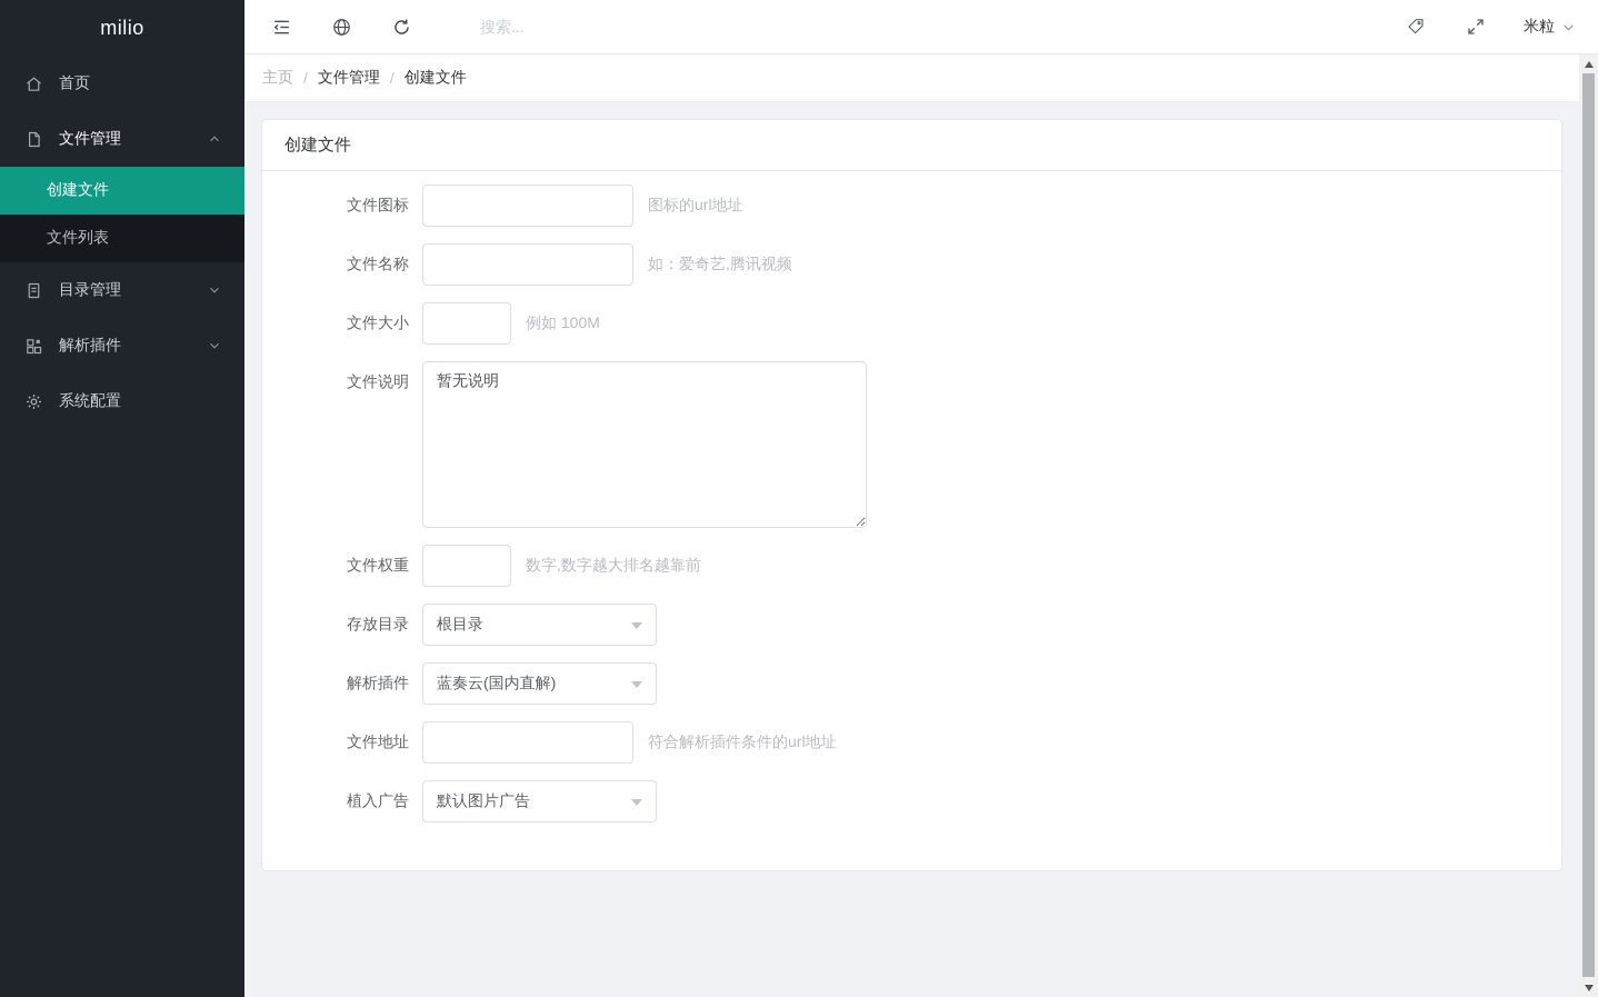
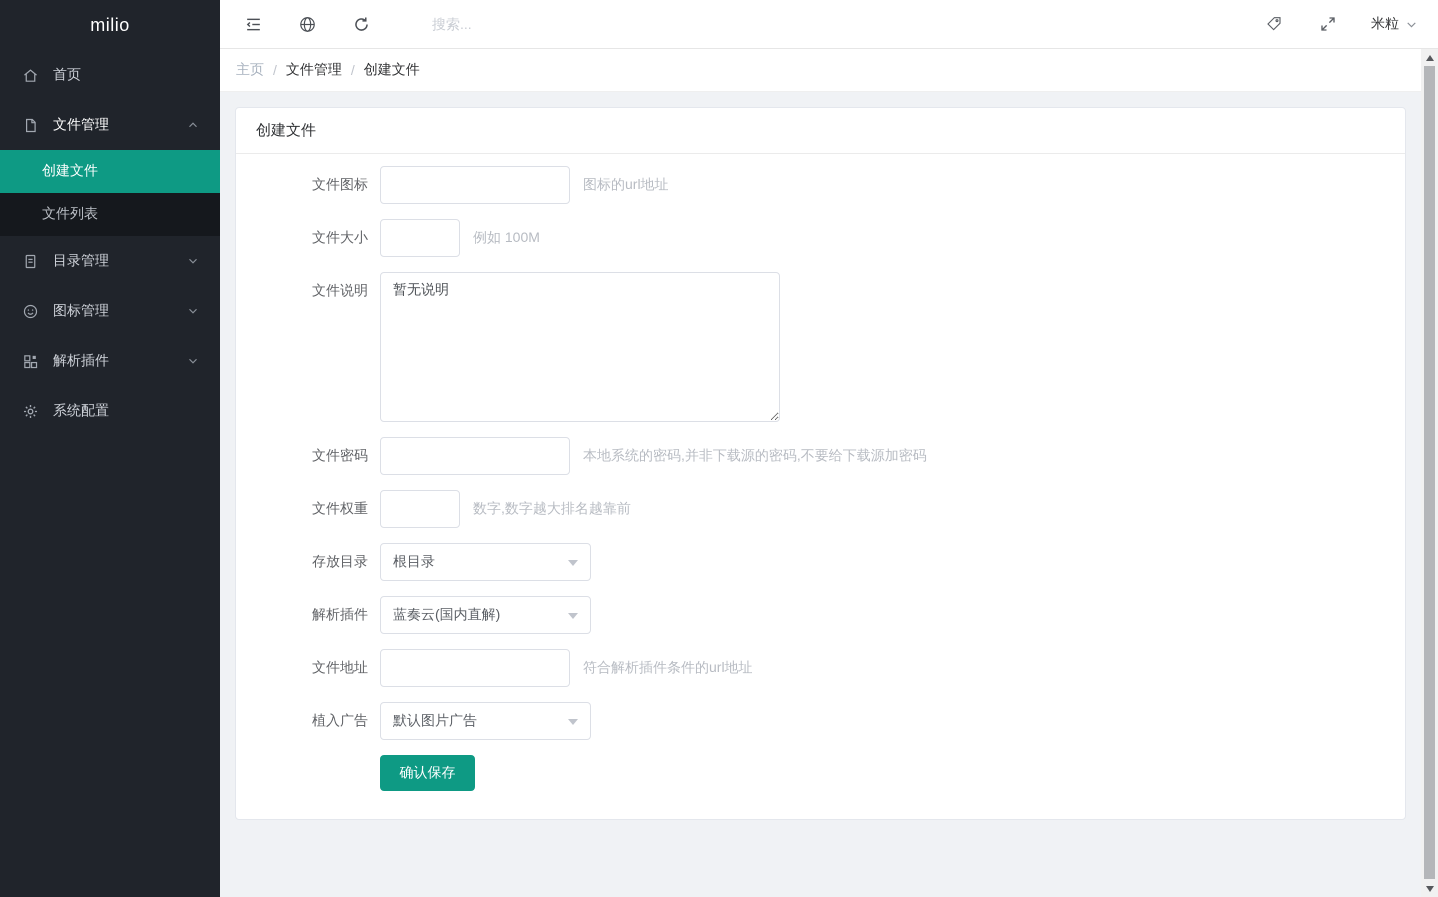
  milio
  首页
  文件管理
  创建文件
  文件列表
  目录管理
+ 图标管理
  解析插件
  系统配置
  搜索...
  米粒
  主页
  /
  文件管理
  /
  创建文件
  创建文件
  文件图标
  图标的url地址
- 文件名称
- 如：爱奇艺,腾讯视频
  文件大小
  例如 100M
  文件说明
  暂无说明
+ 文件密码
+ 本地系统的密码,并非下载源的密码,不要给下载源加密码
  文件权重
  数字,数字越大排名越靠前
  存放目录
  根目录
  解析插件
  蓝奏云(国内直解)
  文件地址
  符合解析插件条件的url地址
  植入广告
  默认图片广告
+ 确认保存
